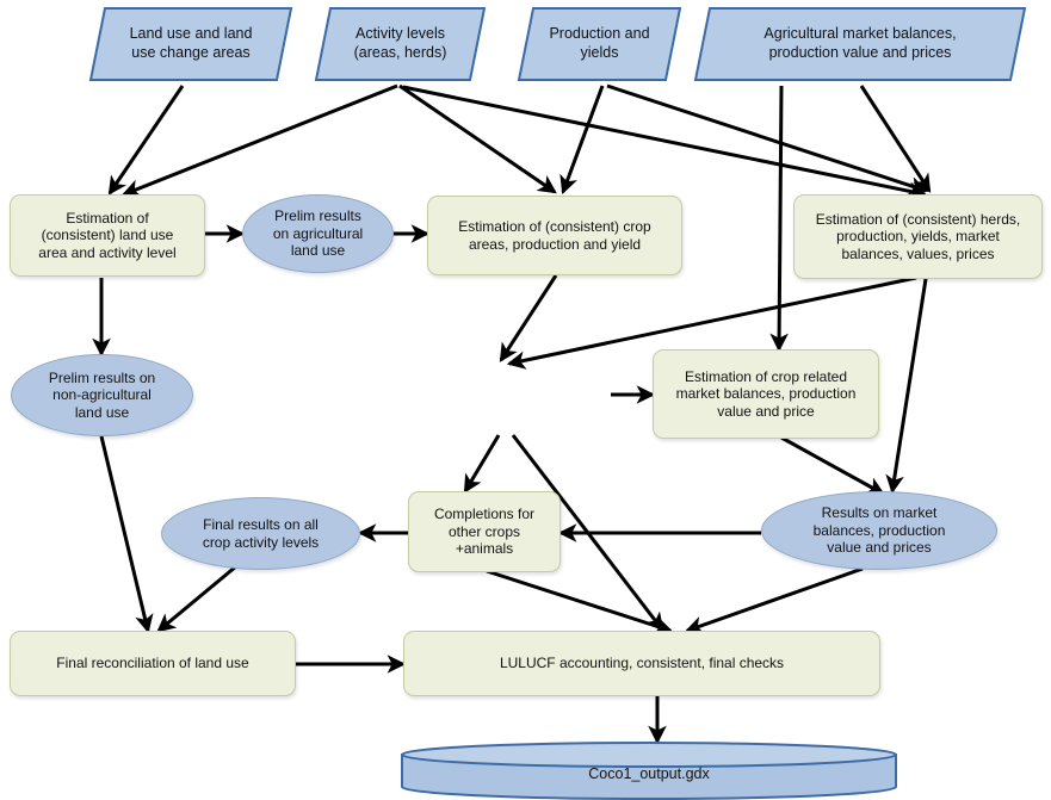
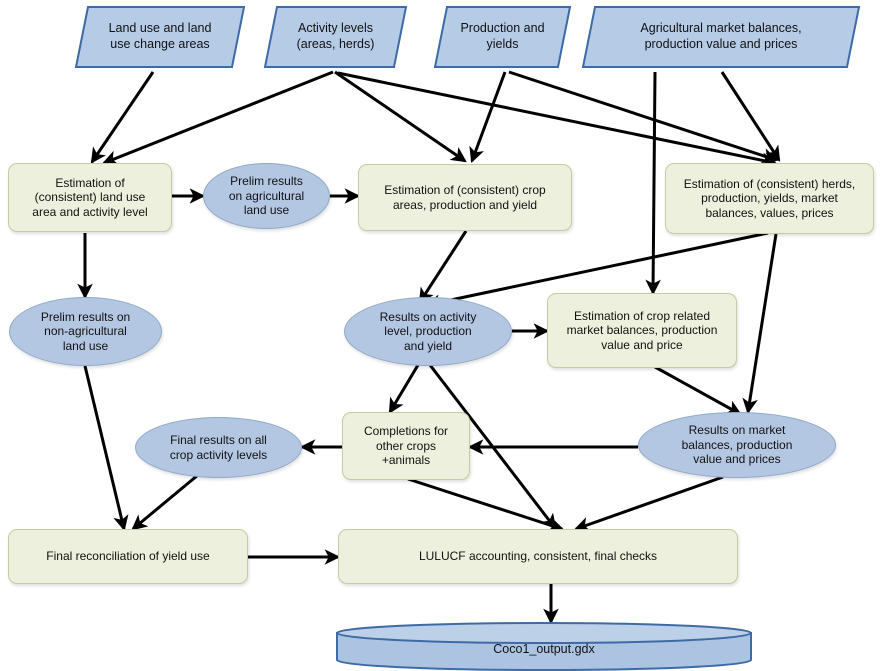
  Land use and land
  use change areas
  Activity levels
  (areas, herds)
  Production and
  yields
  Agricultural market balances,
  production value and prices
  Estimation of
  (consistent) land use
  area and activity level
  Prelim results
  on agricultural
  land use
  Estimation of (consistent) crop
  areas, production and yield
  Estimation of (consistent) herds,
  production, yields, market
  balances, values, prices
  Prelim results on
  non-agricultural
  land use
+ Results on activity
+ level, production
+ and yield
  Estimation of crop related
  market balances, production
  value and price
  Final results on all
  crop activity levels
  Completions for
  other crops
  +animals
  Results on market
  balances, production
  value and prices
- Final reconciliation of land use
+ Final reconciliation of yield use
  LULUCF accounting, consistent, final checks
  Coco1_output.gdx
